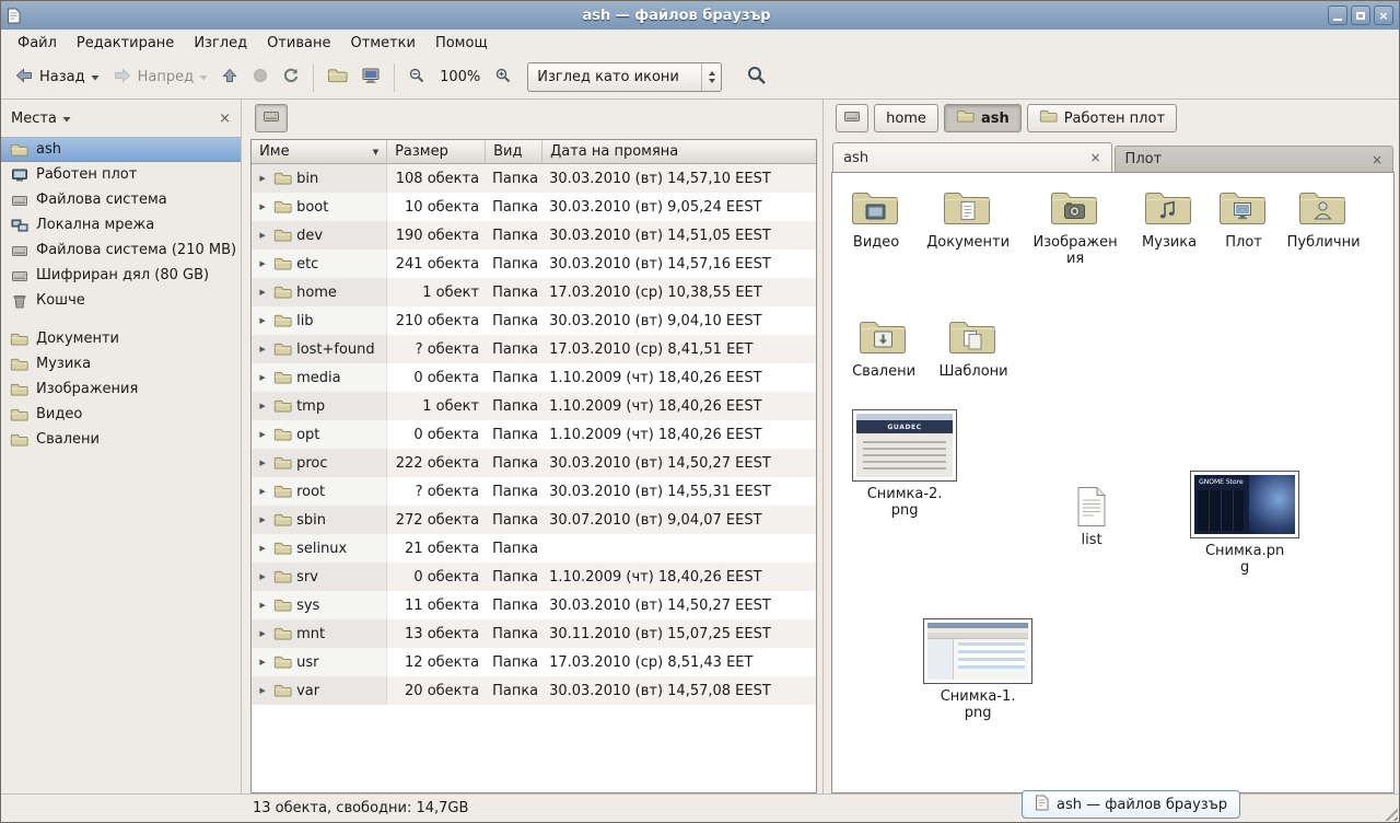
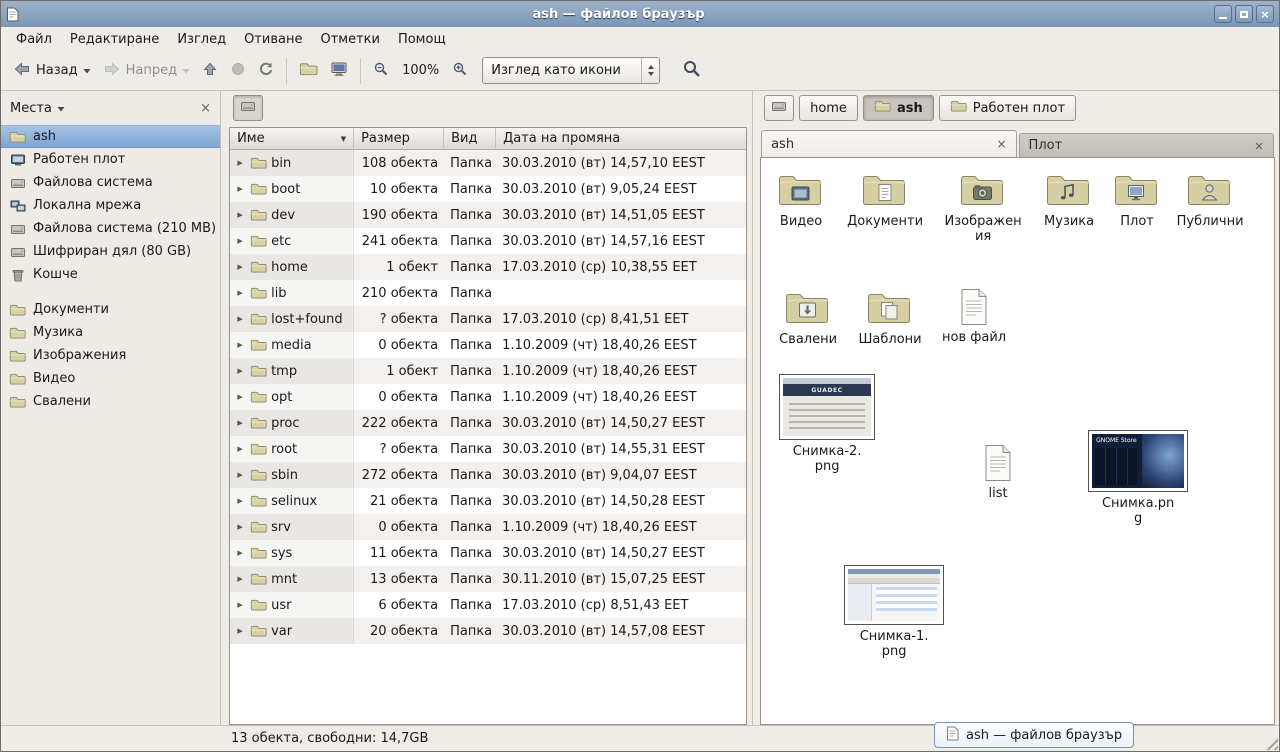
  ash — файлов браузър
  ×
  Файл
  Редактиране
  Изглед
  Отиване
  Отметки
  Помощ
  Назад
  Напред
  100%
  Изглед като икони
  Места
  ×
  ash
  Работен плот
  Файлова система
  Локална мрежа
  Файлова система (210 MB)
  Шифриран дял (80 GB)
  Кошче
  Документи
  Музика
  Изображения
  Видео
  Свалени
  Име
  ▼
  Размер
  Вид
  Дата на промяна
  ▶
  bin
  108 обекта
  Папка
  30.03.2010 (вт) 14,57,10 EEST
  ▶
  boot
  10 обекта
  Папка
  30.03.2010 (вт) 9,05,24 EEST
  ▶
  dev
  190 обекта
  Папка
  30.03.2010 (вт) 14,51,05 EEST
  ▶
  etc
  241 обекта
  Папка
  30.03.2010 (вт) 14,57,16 EEST
  ▶
  home
  1 обект
  Папка
  17.03.2010 (ср) 10,38,55 EET
  ▶
  lib
  210 обекта
  Папка
- 30.03.2010 (вт) 9,04,10 EEST
  ▶
  lost+found
  ? обекта
  Папка
  17.03.2010 (ср) 8,41,51 EET
  ▶
  media
  0 обекта
  Папка
  1.10.2009 (чт) 18,40,26 EEST
  ▶
  tmp
  1 обект
  Папка
  1.10.2009 (чт) 18,40,26 EEST
  ▶
  opt
  0 обекта
  Папка
  1.10.2009 (чт) 18,40,26 EEST
  ▶
  proc
  222 обекта
  Папка
  30.03.2010 (вт) 14,50,27 EEST
  ▶
  root
  ? обекта
  Папка
  30.03.2010 (вт) 14,55,31 EEST
  ▶
  sbin
  272 обекта
  Папка
- 30.07.2010 (вт) 9,04,07 EEST
+ 30.03.2010 (вт) 9,04,07 EEST
  ▶
  selinux
  21 обекта
  Папка
+ 30.03.2010 (вт) 14,50,28 EEST
  ▶
  srv
  0 обекта
  Папка
  1.10.2009 (чт) 18,40,26 EEST
  ▶
  sys
  11 обекта
  Папка
  30.03.2010 (вт) 14,50,27 EEST
  ▶
  mnt
  13 обекта
  Папка
  30.11.2010 (вт) 15,07,25 EEST
  ▶
  usr
- 12 обекта
+ 6 обекта
  Папка
  17.03.2010 (ср) 8,51,43 EET
  ▶
  var
  20 обекта
  Папка
  30.03.2010 (вт) 14,57,08 EEST
  home
  ash
  Работен плот
  ash
  ×
  Плот
  ×
  Видео
  Документи
  Изображения
  Музика
  Плот
  Публични
  Свалени
  Шаблони
+ нов файл
  Снимка-2.png
  list
  Снимка.png
  Снимка-1.png
  13 обекта, свободни: 14,7GB
  ash — файлов браузър
